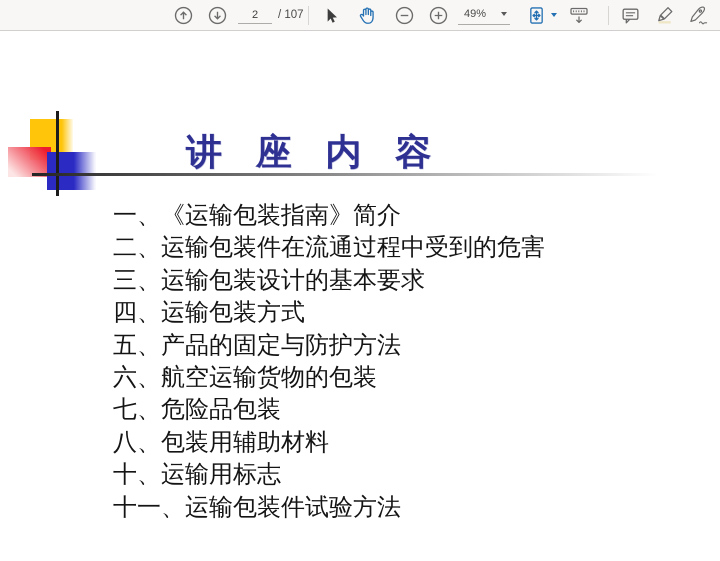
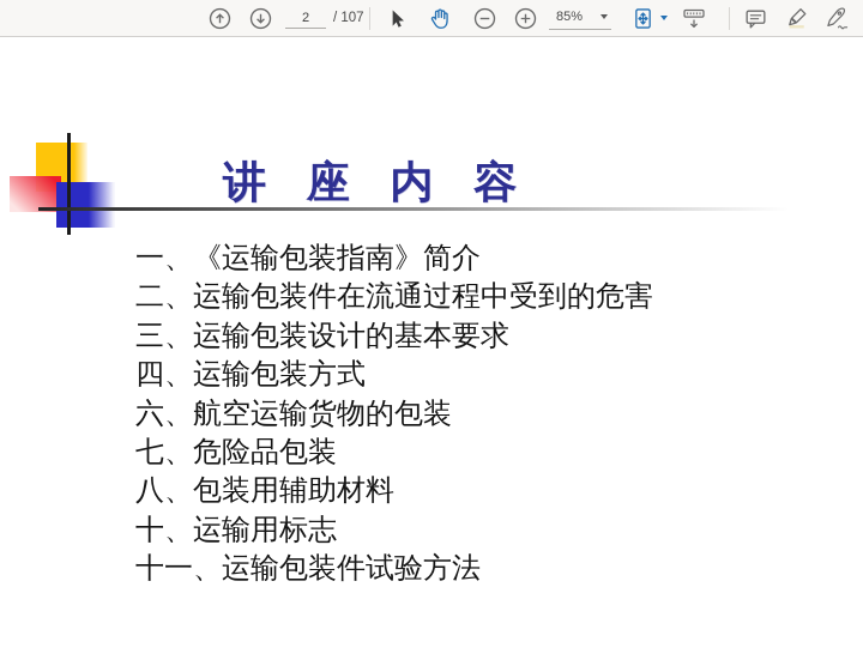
  2
  / 107
- 49%
+ 85%
  讲 座 内 容
  一、《运输包装指南》简介
  二、运输包装件在流通过程中受到的危害
  三、运输包装设计的基本要求
  四、运输包装方式
- 五、产品的固定与防护方法
  六、航空运输货物的包装
  七、危险品包装
  八、包装用辅助材料
  十、运输用标志
  十一、运输包装件试验方法
